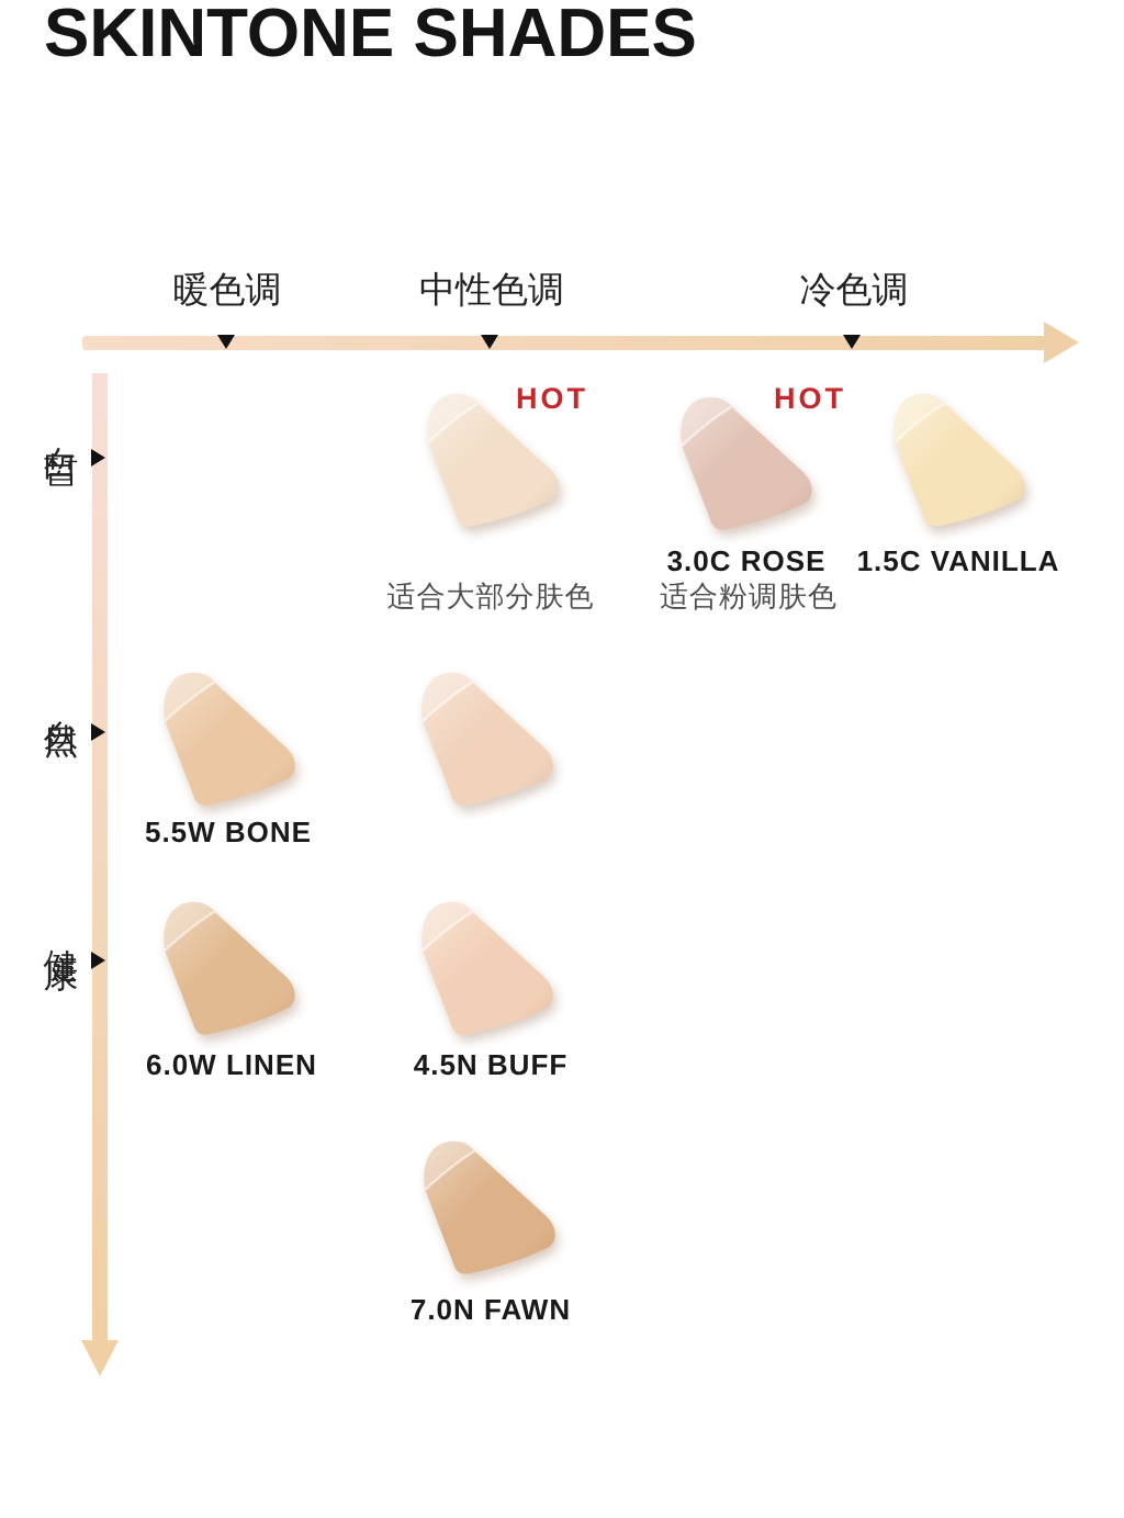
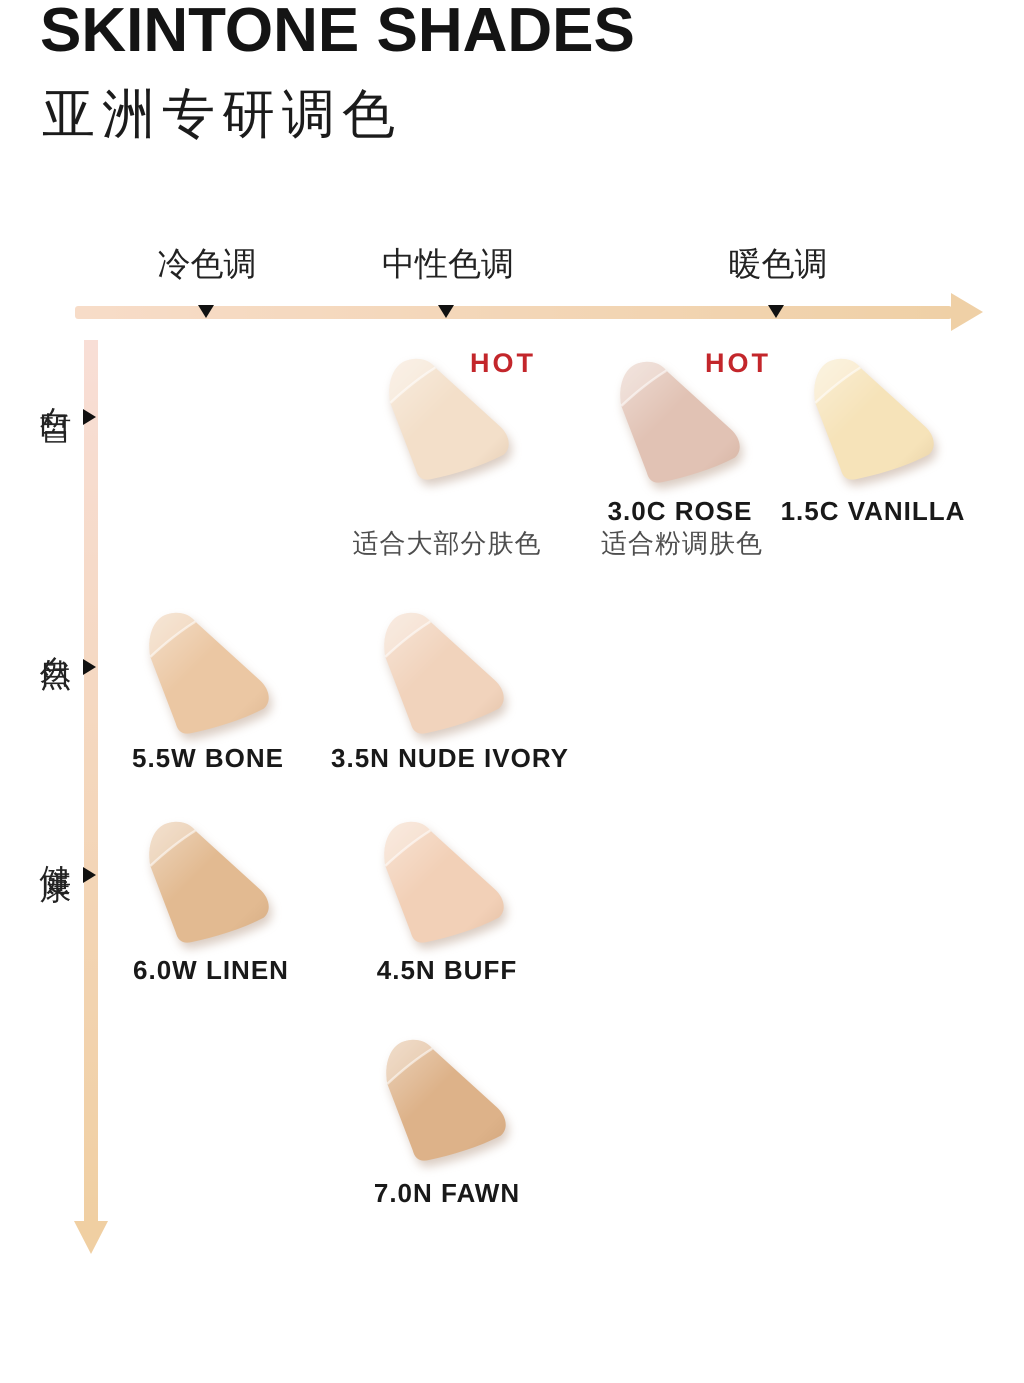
  SKINTONE SHADES
+ 亚洲专研调色
- 暖色调
+ 冷色调
  中性色调
- 冷色调
+ 暖色调
  HOT
  HOT
  适合大部分肤色
  3.0C ROSE
  适合粉调肤色
  1.5C VANILLA
  5.5W BONE
+ 3.5N NUDE IVORY
  6.0W LINEN
  4.5N BUFF
  7.0N FAWN
